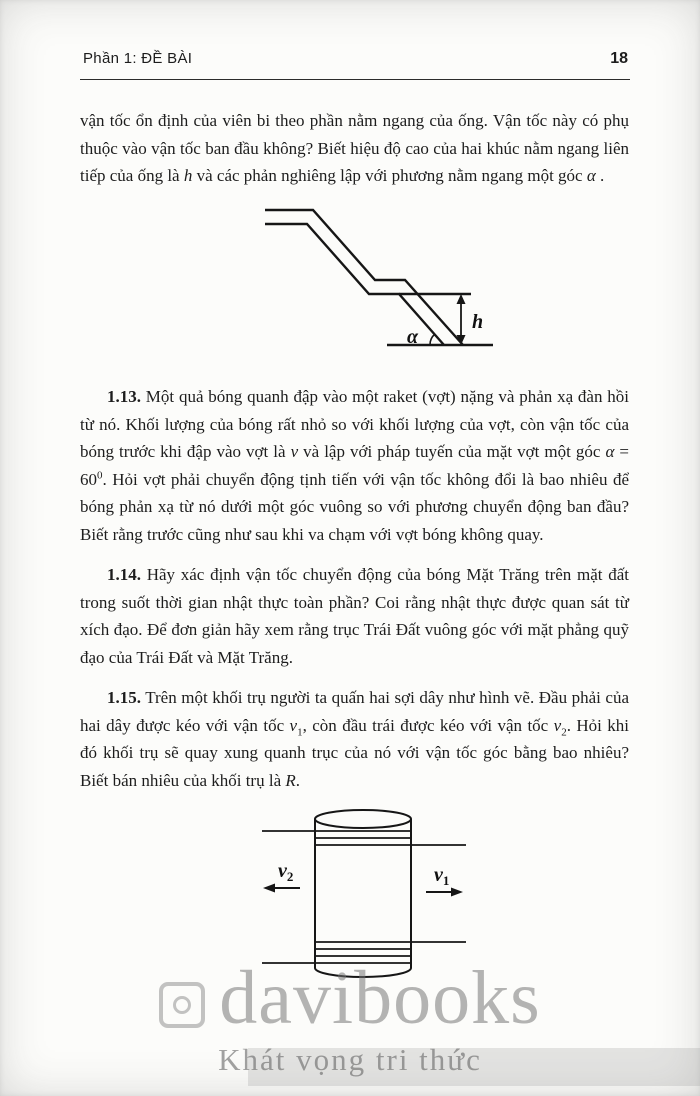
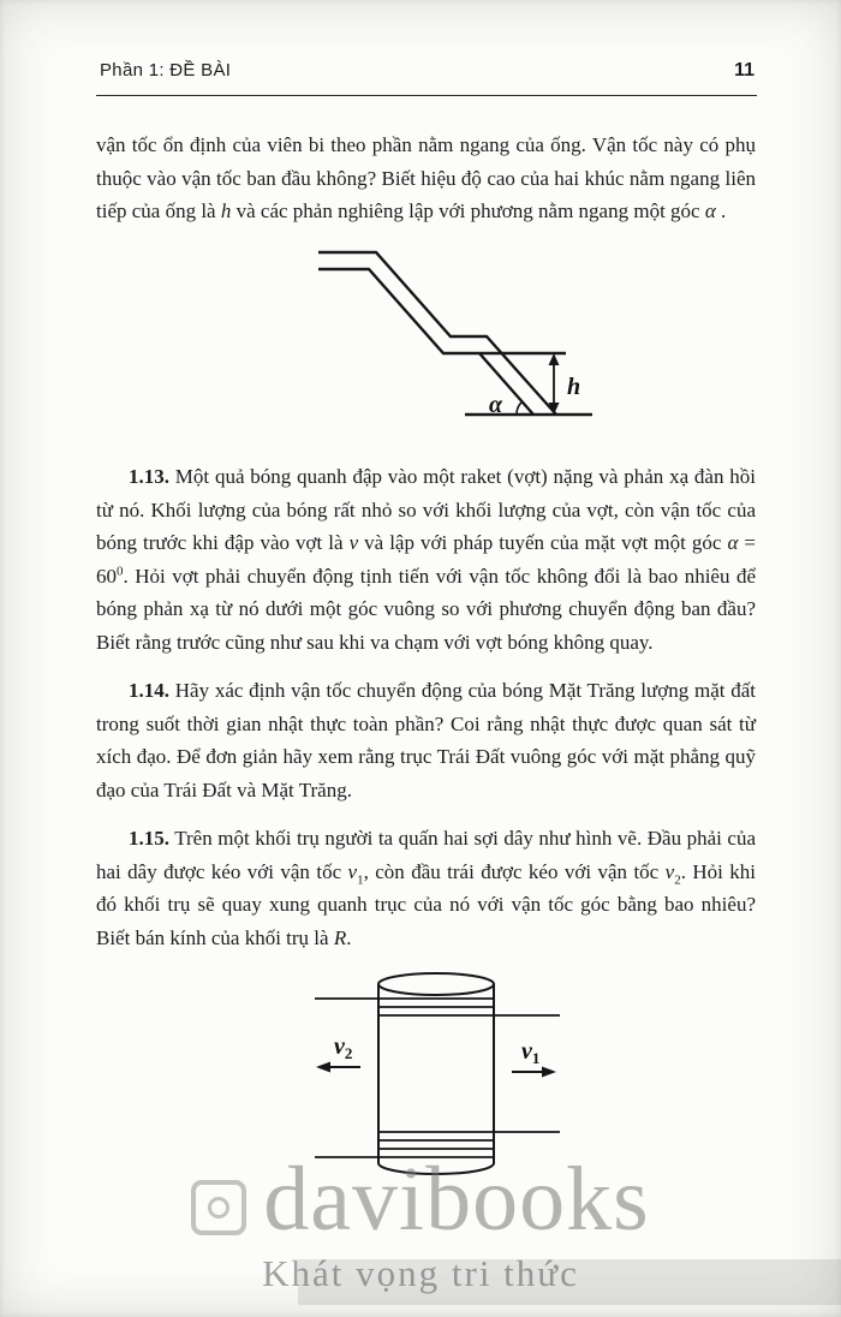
  Phần 1: ĐỀ BÀI
- 18
+ 11
  vận tốc ổn định của viên bi theo phần nằm ngang của ống. Vận tốc này có phụ thuộc vào vận tốc ban đầu không? Biết hiệu độ cao của hai khúc nằm ngang liên tiếp của ống là h và các phản nghiêng lập với phương nằm ngang một góc α .
  h
  α
  1.13. Một quả bóng quanh đập vào một raket (vợt) nặng và phản xạ đàn hồi từ nó. Khối lượng của bóng rất nhỏ so với khối lượng của vợt, còn vận tốc của bóng trước khi đập vào vợt là v và lập với pháp tuyến của mặt vợt một góc α = 600. Hỏi vợt phải chuyển động tịnh tiến với vận tốc không đổi là bao nhiêu để bóng phản xạ từ nó dưới một góc vuông so với phương chuyển động ban đầu? Biết rằng trước cũng như sau khi va chạm với vợt bóng không quay.
- 1.14. Hãy xác định vận tốc chuyển động của bóng Mặt Trăng trên mặt đất trong suốt thời gian nhật thực toàn phần? Coi rằng nhật thực được quan sát từ xích đạo. Để đơn giản hãy xem rằng trục Trái Đất vuông góc với mặt phẳng quỹ đạo của Trái Đất và Mặt Trăng.
+ 1.14. Hãy xác định vận tốc chuyển động của bóng Mặt Trăng lượng mặt đất trong suốt thời gian nhật thực toàn phần? Coi rằng nhật thực được quan sát từ xích đạo. Để đơn giản hãy xem rằng trục Trái Đất vuông góc với mặt phẳng quỹ đạo của Trái Đất và Mặt Trăng.
- 1.15. Trên một khối trụ người ta quấn hai sợi dây như hình vẽ. Đầu phải của hai dây được kéo với vận tốc v1, còn đầu trái được kéo với vận tốc v2. Hỏi khi đó khối trụ sẽ quay xung quanh trục của nó với vận tốc góc bằng bao nhiêu? Biết bán nhiêu của khối trụ là R.
+ 1.15. Trên một khối trụ người ta quấn hai sợi dây như hình vẽ. Đầu phải của hai dây được kéo với vận tốc v1, còn đầu trái được kéo với vận tốc v2. Hỏi khi đó khối trụ sẽ quay xung quanh trục của nó với vận tốc góc bằng bao nhiêu? Biết bán kính của khối trụ là R.
  v2
  v1
  davibooks
  Khát vọng tri thức
